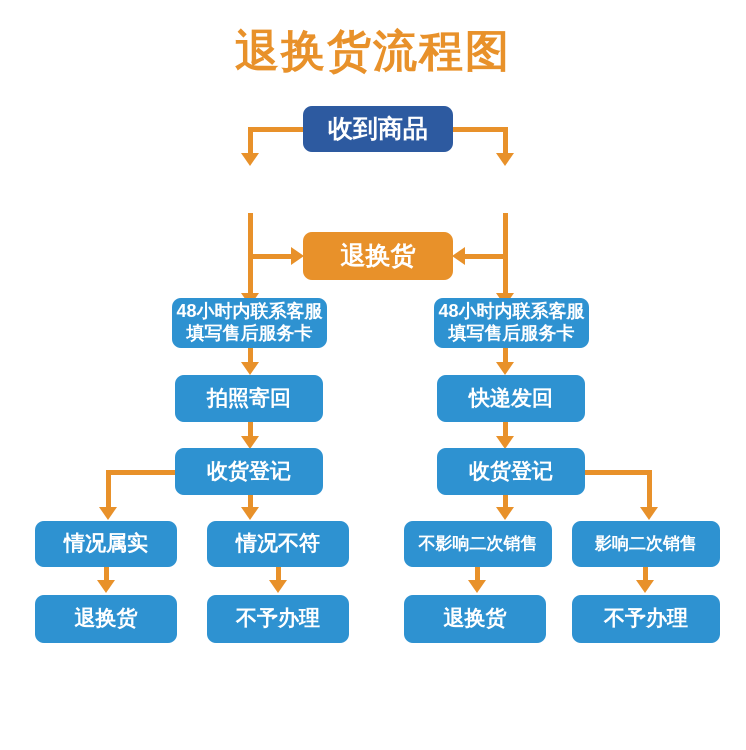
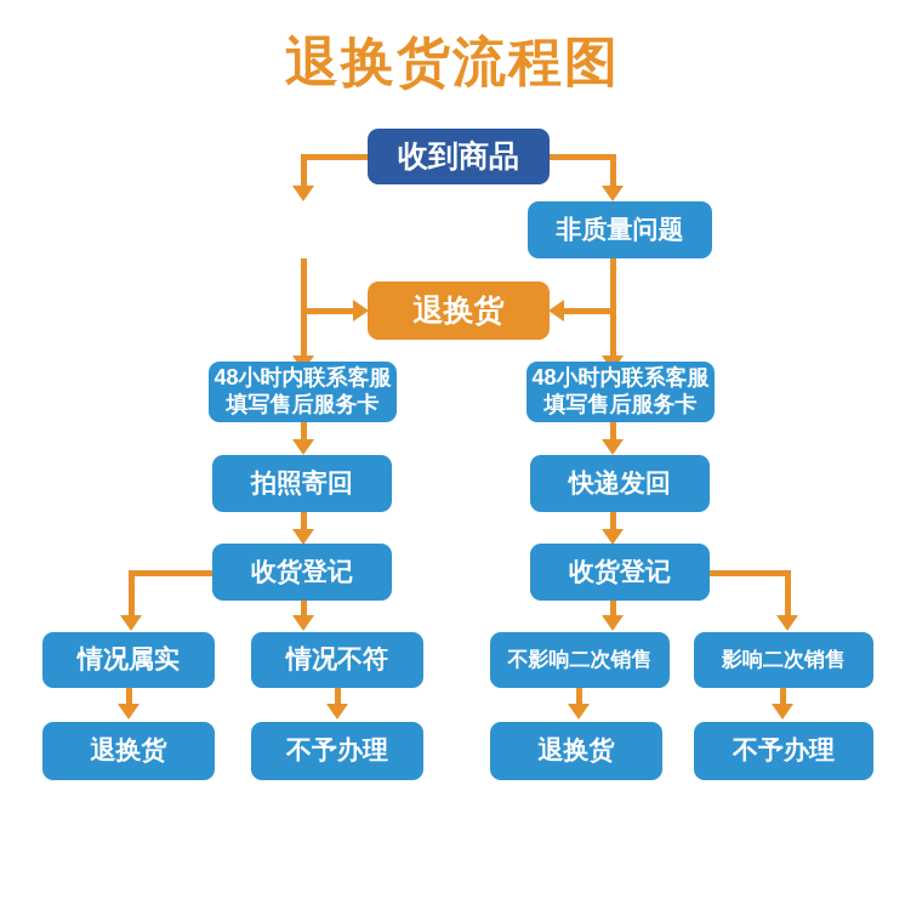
  退换货流程图
  收到商品
+ 非质量问题
  退换货
  48小时内联系客服
  填写售后服务卡
  48小时内联系客服
  填写售后服务卡
  拍照寄回
  快递发回
  收货登记
  收货登记
  情况属实
  情况不符
  不影响二次销售
  影响二次销售
  退换货
  不予办理
  退换货
  不予办理
